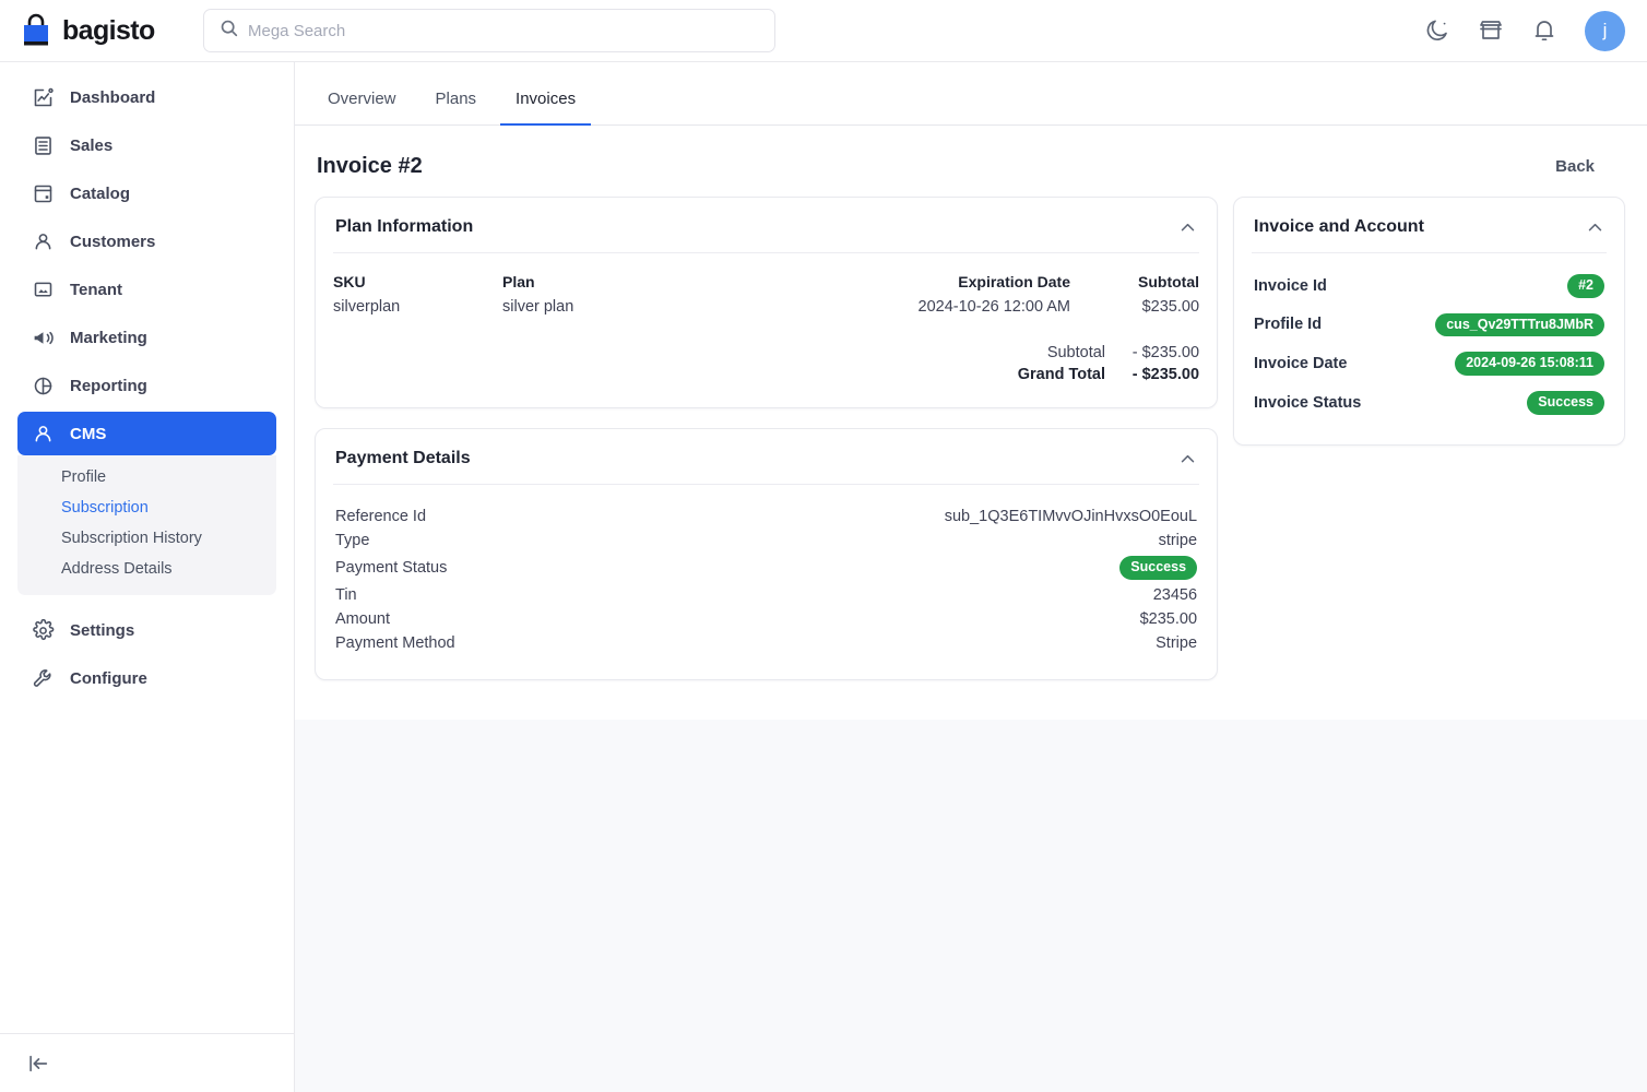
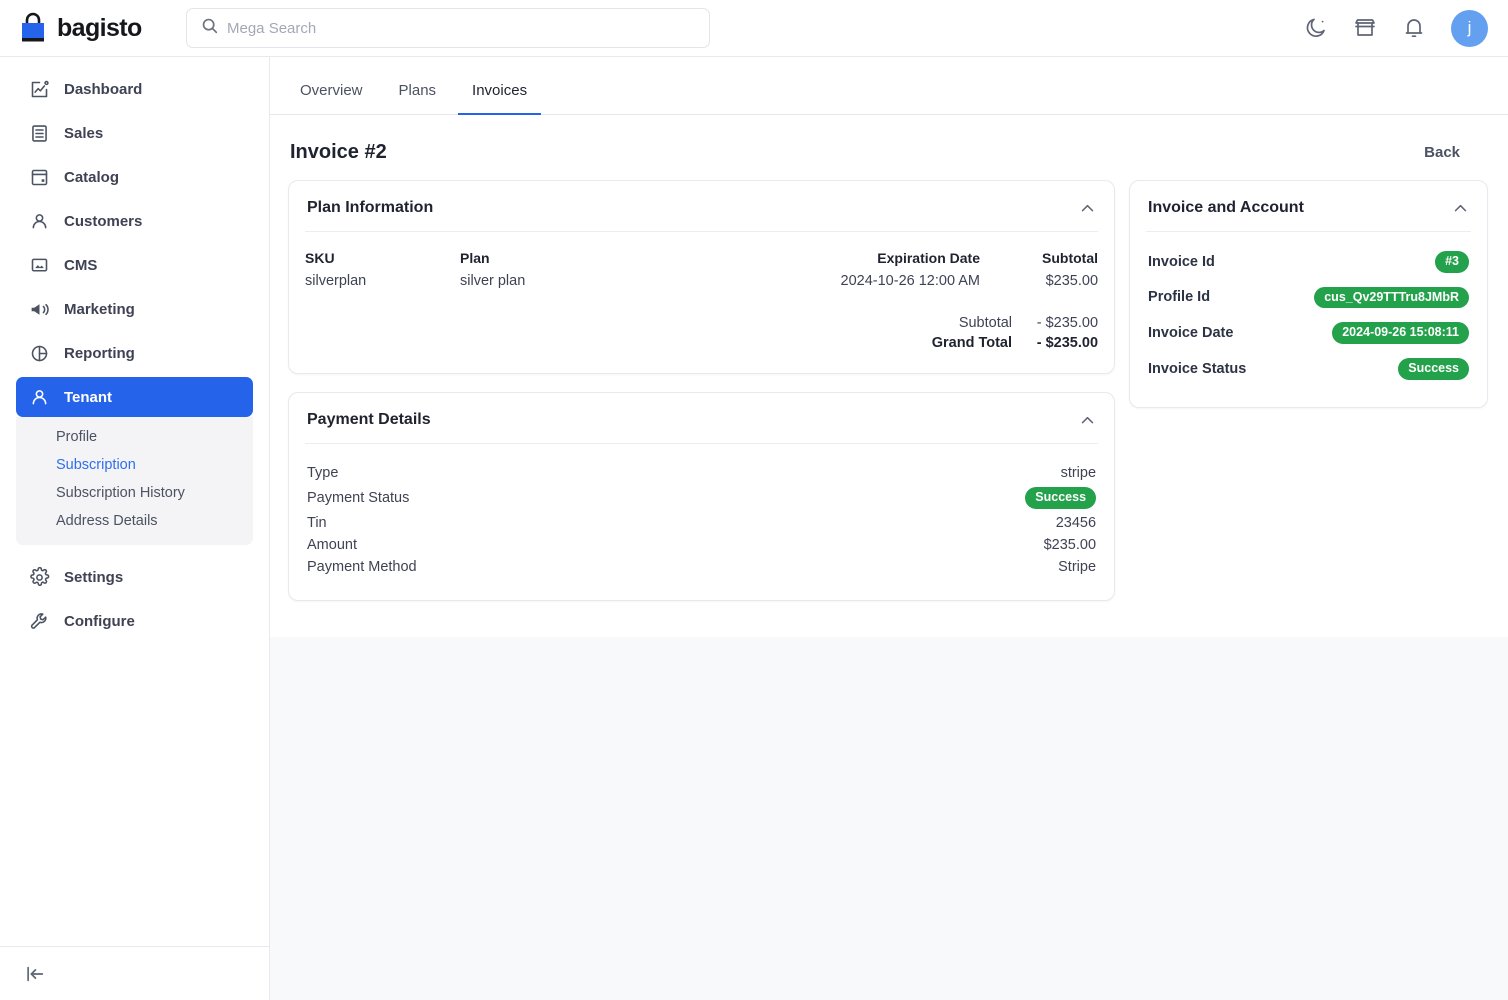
  bagisto
  Mega Search
  j
  Dashboard
  Sales
  Catalog
  Customers
- Tenant
+ CMS
  Marketing
  Reporting
- CMS
+ Tenant
  Profile
  Subscription
  Subscription History
  Address Details
  Settings
  Configure
  Overview
  Plans
  Invoices
  Invoice #2
  Back
  Plan Information
  SKU	Plan	Expiration Date	Subtotal
  silverplan	silver plan	2024-10-26 12:00 AM	$235.00
  Subtotal
  - $235.00
  Grand Total
  - $235.00
  Payment Details
- Reference Id
- sub_1Q3E6TIMvvOJinHvxsO0EouL
  Type
  stripe
  Payment Status
  Success
  Tin
  23456
  Amount
  $235.00
  Payment Method
  Stripe
  Invoice and Account
  Invoice Id
- #2
+ #3
  Profile Id
  cus_Qv29TTTru8JMbR
  Invoice Date
  2024-09-26 15:08:11
  Invoice Status
  Success
